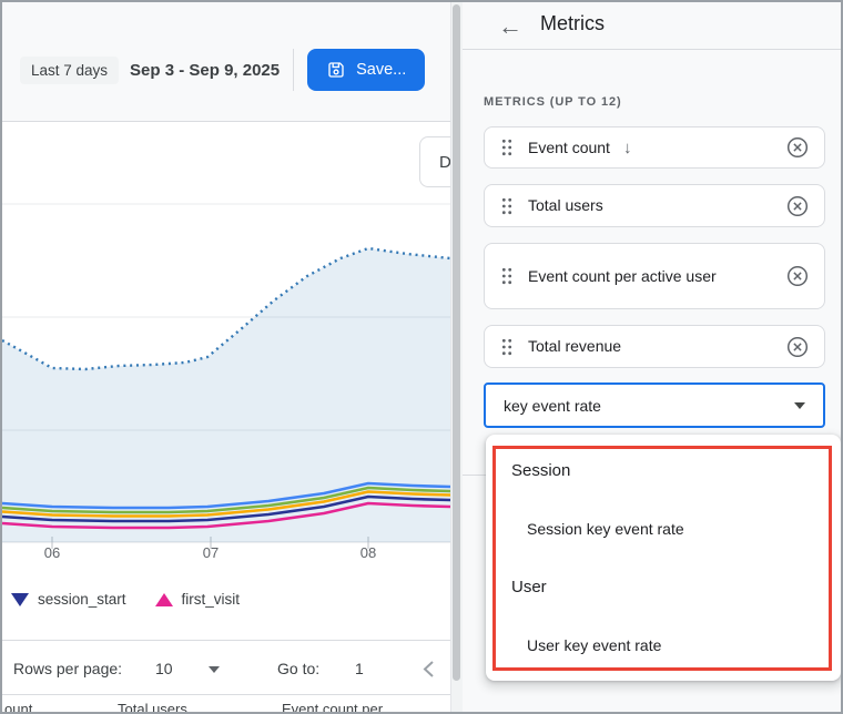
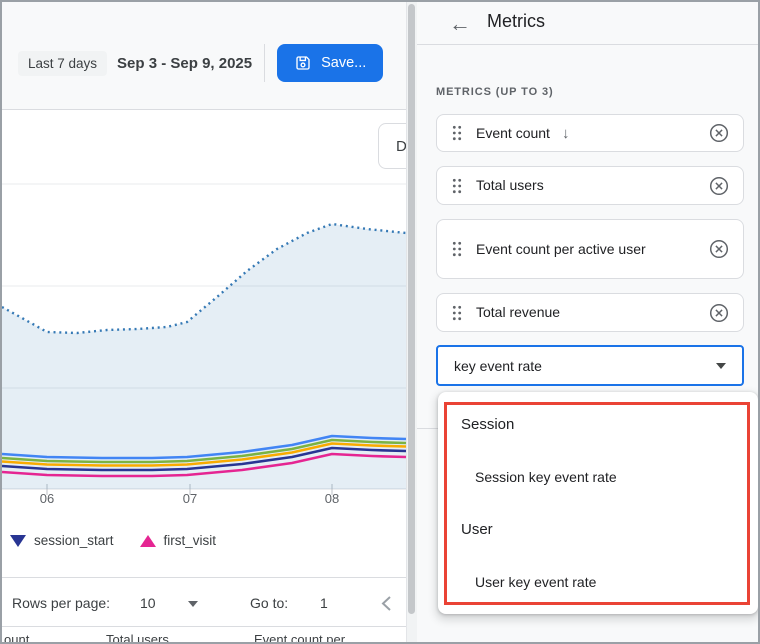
  Last 7 days
  Sep 3 - Sep 9, 2025
  Save...
  D
  06
  07
  08
  session_start
  first_visit
  Rows per page:
  10
  Go to:
  1
  ount
  Total users
  Event count per
  ←
  Metrics
- METRICS (UP TO 12)
+ METRICS (UP TO 3)
  Event count
  ↓
  Total users
  Event count per active user
  Total revenue
  key event rate
  Session
  Session key event rate
  User
  User key event rate
